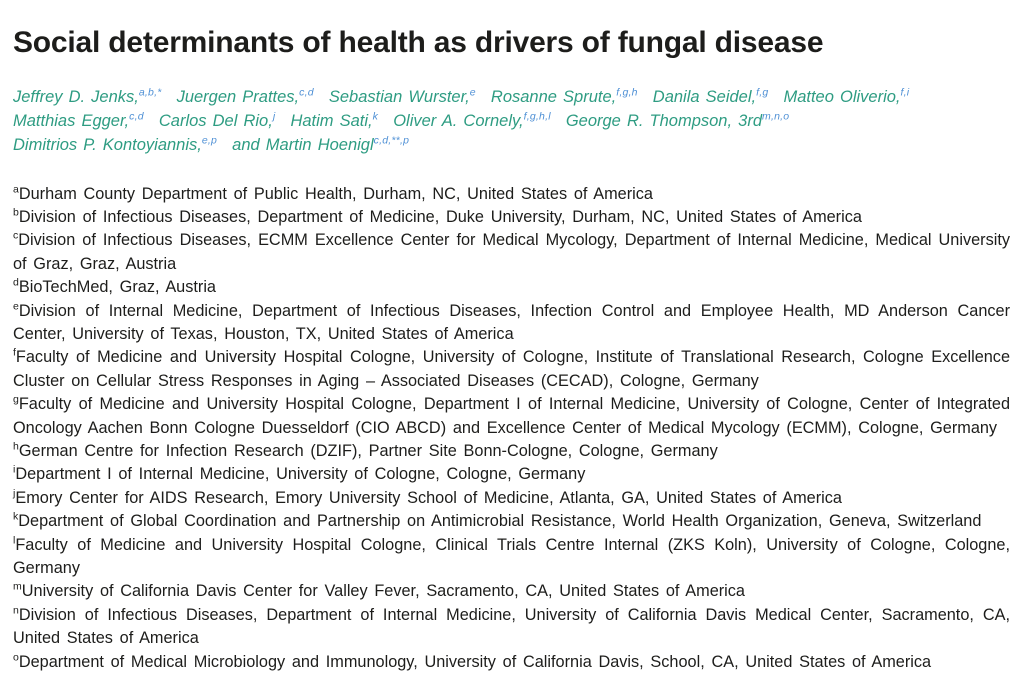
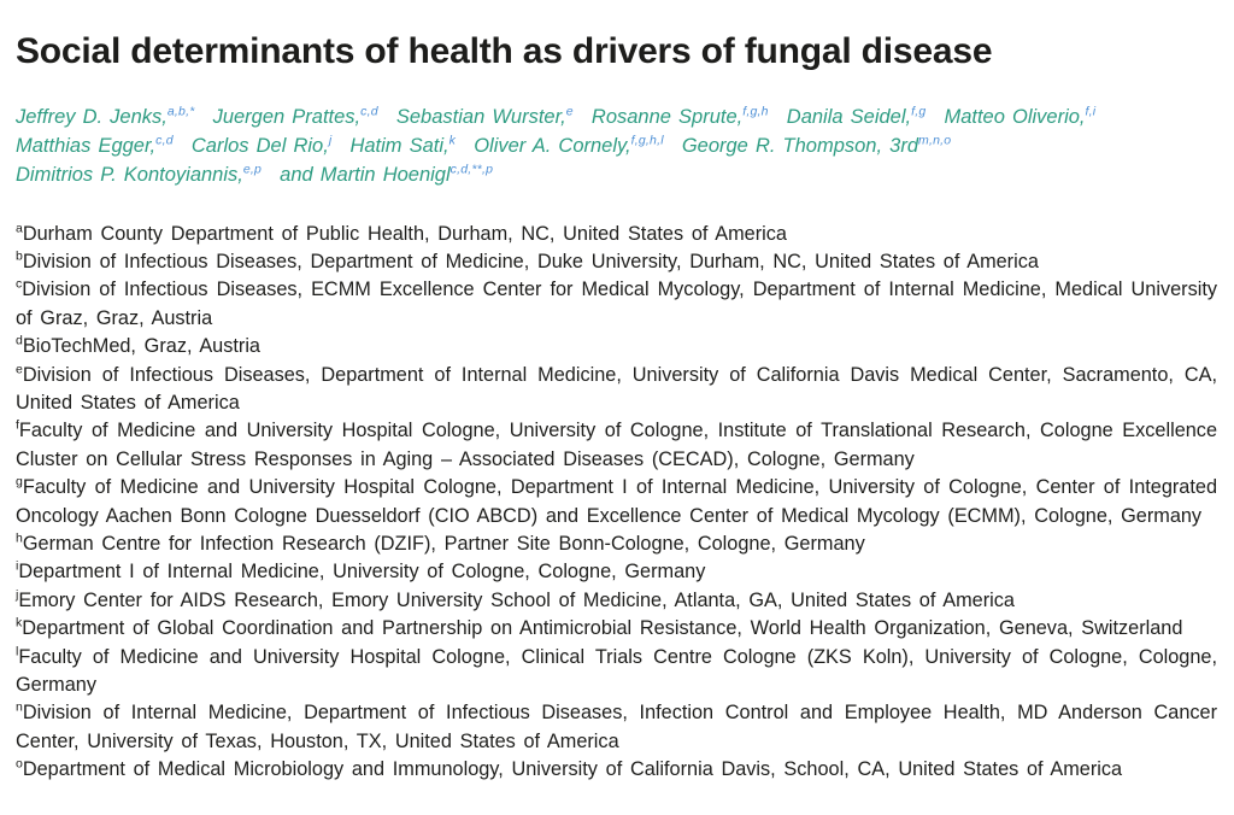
  Social determinants of health as drivers of fungal disease
  Jeffrey D. Jenks,a,b,* Juergen Prattes,c,d Sebastian Wurster,e Rosanne Sprute,f,g,h Danila Seidel,f,g Matteo Oliverio,f,i Matthias Egger,c,d Carlos Del Rio,j Hatim Sati,k Oliver A. Cornely,f,g,h,l George R. Thompson, 3rdm,n,o Dimitrios P. Kontoyiannis,e,p and Martin Hoeniglc,d,**,p
  aDurham County Department of Public Health, Durham, NC, United States of America
  bDivision of Infectious Diseases, Department of Medicine, Duke University, Durham, NC, United States of America
  cDivision of Infectious Diseases, ECMM Excellence Center for Medical Mycology, Department of Internal Medicine, Medical University of Graz, Graz, Austria
  dBioTechMed, Graz, Austria
- eDivision of Internal Medicine, Department of Infectious Diseases, Infection Control and Employee Health, MD Anderson Cancer Center, University of Texas, Houston, TX, United States of America
+ eDivision of Infectious Diseases, Department of Internal Medicine, University of California Davis Medical Center, Sacramento, CA, United States of America
  fFaculty of Medicine and University Hospital Cologne, University of Cologne, Institute of Translational Research, Cologne Excellence Cluster on Cellular Stress Responses in Aging – Associated Diseases (CECAD), Cologne, Germany
  gFaculty of Medicine and University Hospital Cologne, Department I of Internal Medicine, University of Cologne, Center of Integrated Oncology Aachen Bonn Cologne Duesseldorf (CIO ABCD) and Excellence Center of Medical Mycology (ECMM), Cologne, Germany
  hGerman Centre for Infection Research (DZIF), Partner Site Bonn-Cologne, Cologne, Germany
  iDepartment I of Internal Medicine, University of Cologne, Cologne, Germany
  jEmory Center for AIDS Research, Emory University School of Medicine, Atlanta, GA, United States of America
  kDepartment of Global Coordination and Partnership on Antimicrobial Resistance, World Health Organization, Geneva, Switzerland
- lFaculty of Medicine and University Hospital Cologne, Clinical Trials Centre Internal (ZKS Koln), University of Cologne, Cologne, Germany
+ lFaculty of Medicine and University Hospital Cologne, Clinical Trials Centre Cologne (ZKS Koln), University of Cologne, Cologne, Germany
- mUniversity of California Davis Center for Valley Fever, Sacramento, CA, United States of America
- nDivision of Infectious Diseases, Department of Internal Medicine, University of California Davis Medical Center, Sacramento, CA, United States of America
+ nDivision of Internal Medicine, Department of Infectious Diseases, Infection Control and Employee Health, MD Anderson Cancer Center, University of Texas, Houston, TX, United States of America
  oDepartment of Medical Microbiology and Immunology, University of California Davis, School, CA, United States of America
